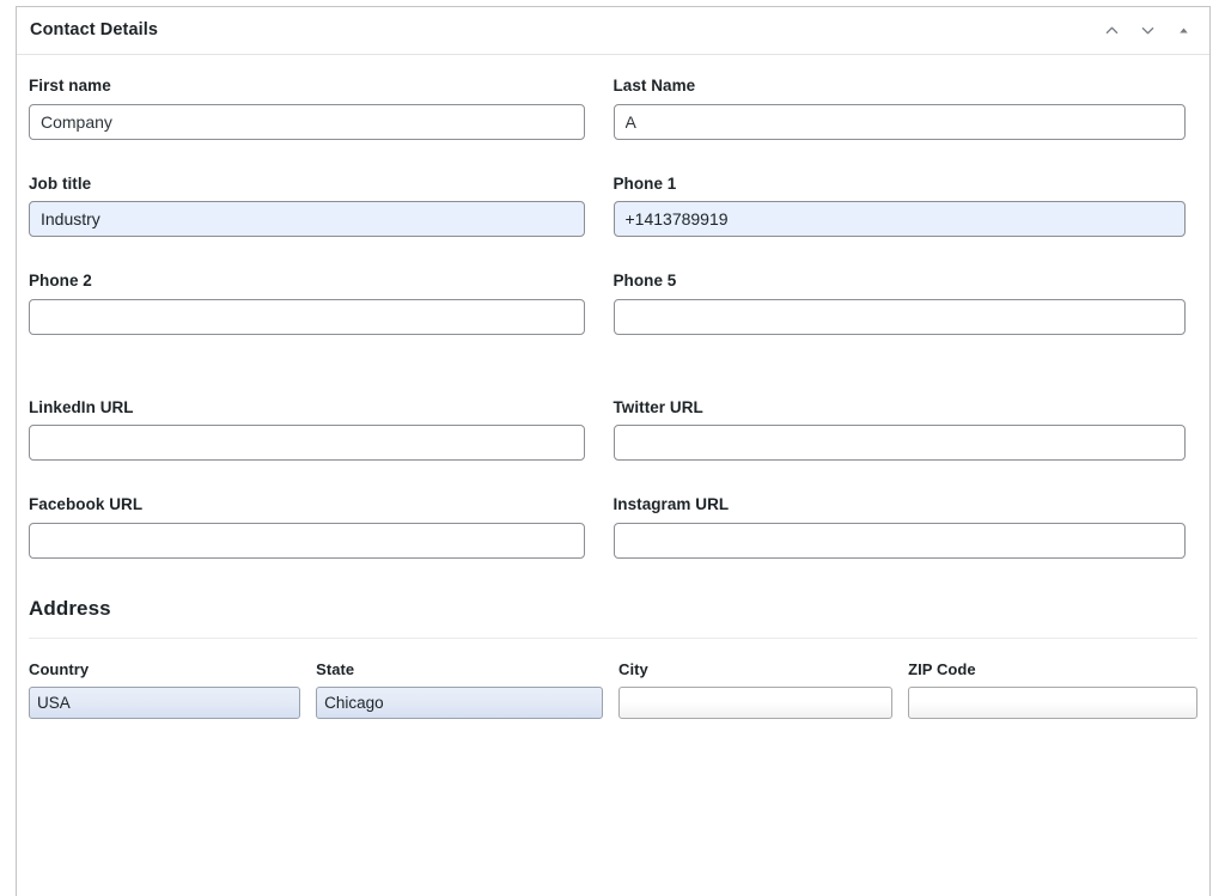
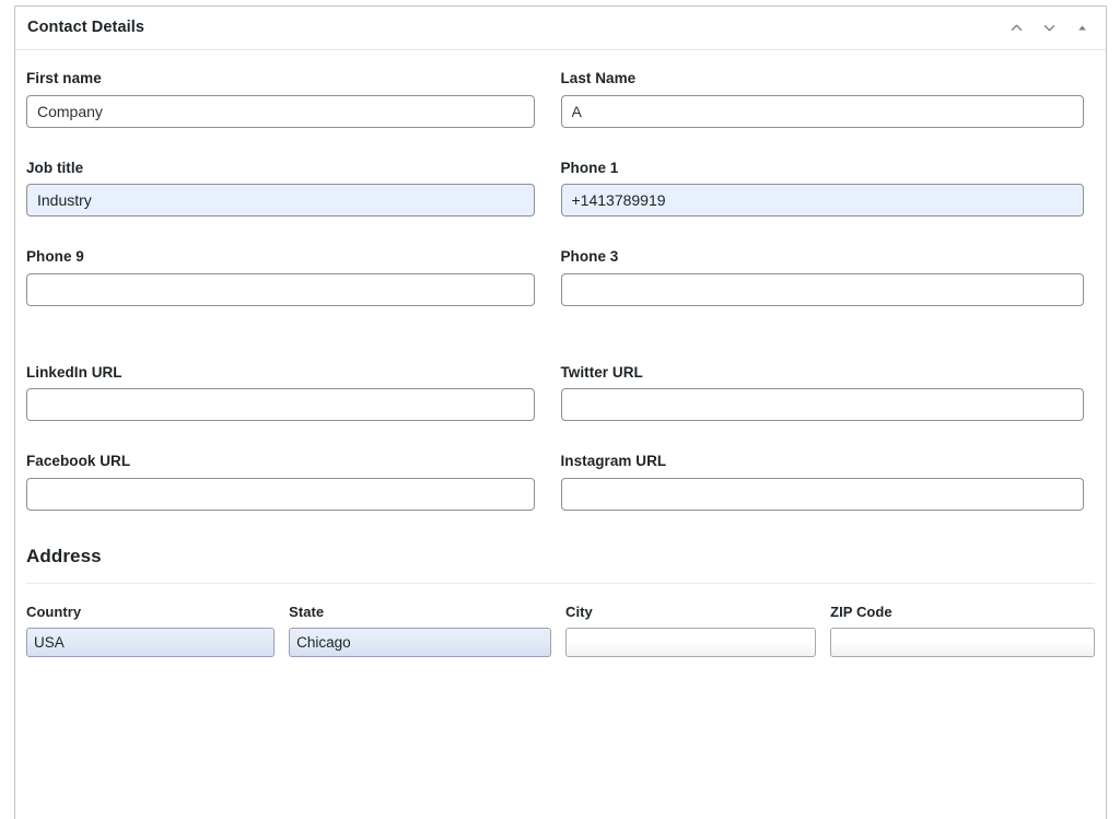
  Contact Details
  First name
  Company
  Last Name
  A
  Job title
  Industry
  Phone 1
  +1413789919
- Phone 2
+ Phone 9
- Phone 5
+ Phone 3
  LinkedIn URL
  Twitter URL
  Facebook URL
  Instagram URL
  Address
  Country
  USA
  State
  Chicago
  City
  ZIP Code
